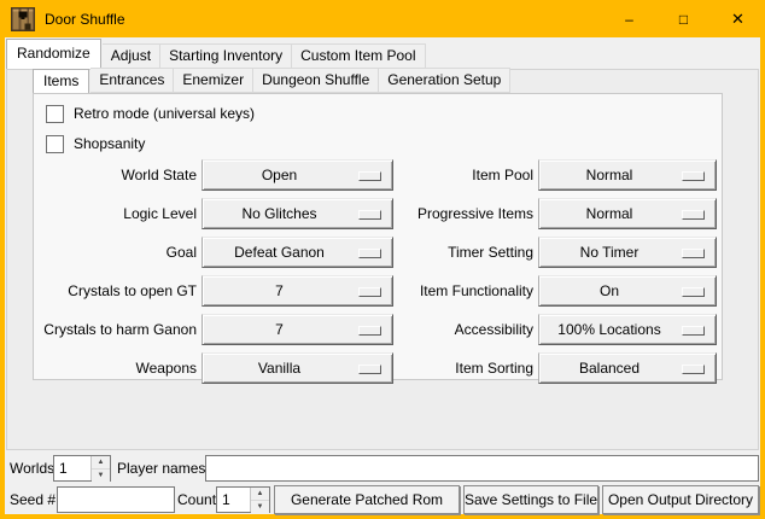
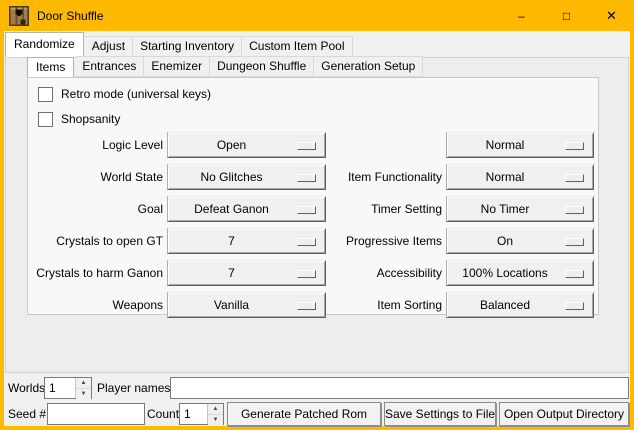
  Door Shuffle
  –
  □
  ✕
  Randomize
  Adjust
  Starting Inventory
  Custom Item Pool
  Items
  Entrances
  Enemizer
  Dungeon Shuffle
  Generation Setup
  Retro mode (universal keys)
  Shopsanity
- World State
+ Logic Level
  Open
- Logic Level
+ World State
  No Glitches
  Goal
  Defeat Ganon
  Crystals to open GT
  7
  Crystals to harm Ganon
  7
  Weapons
  Vanilla
- Item Pool
  Normal
- Progressive Items
+ Item Functionality
  Normal
  Timer Setting
  No Timer
- Item Functionality
+ Progressive Items
  On
  Accessibility
  100% Locations
  Item Sorting
  Balanced
  Worlds
  1
  Player names
  Seed #
  Count
  1
  Generate Patched Rom
  Save Settings to File
  Open Output Directory
